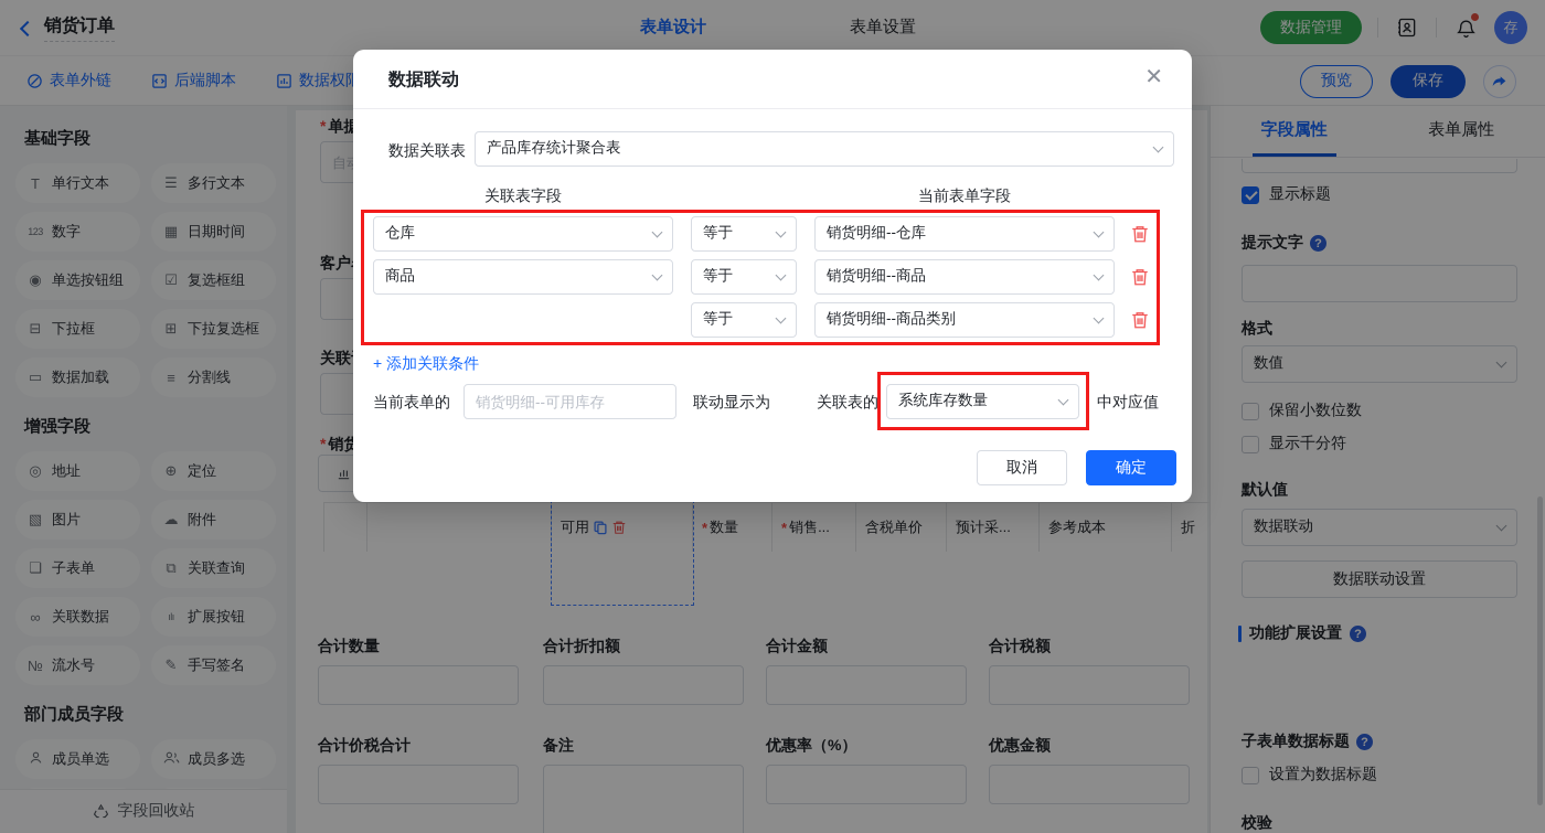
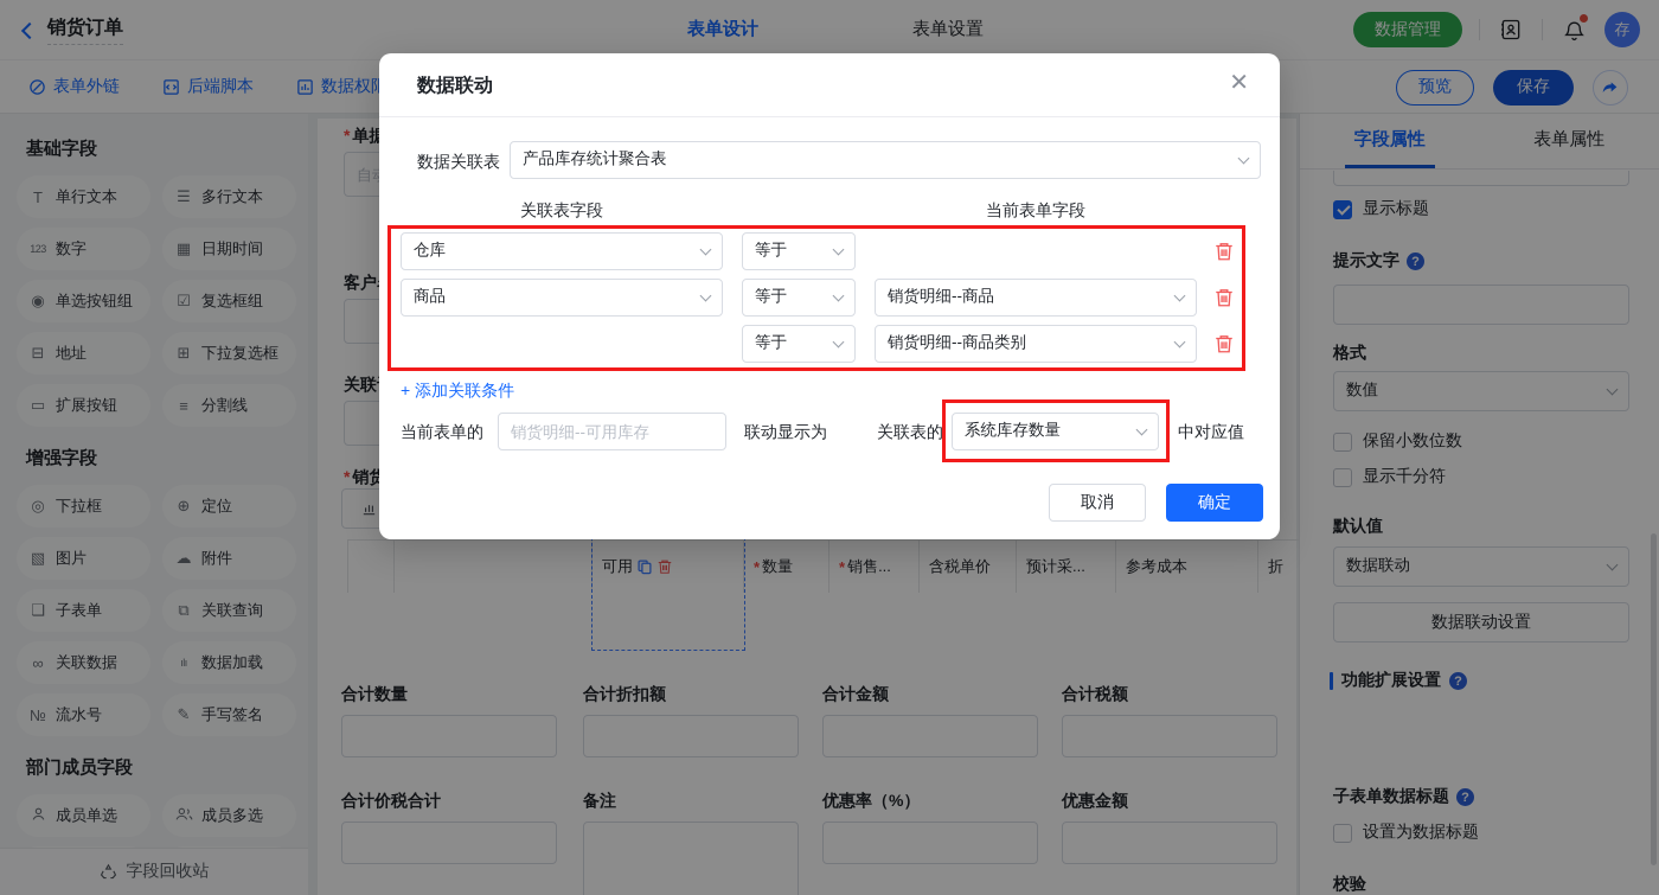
  销货订单
  表单设计
  表单设置
  数据管理
  存
  表单外链
  后端脚本
  数据权
  预览
  保存
  基础字段
  T
  单行文本
  ☰
  多行文本
  123
  数字
  ▦
  日期时间
  ◉
  单选按钮组
  ☑
  复选框组
  ⊟
- 下拉框
+ 地址
  ⊞
  下拉复选框
  ▭
- 数据加载
+ 扩展按钮
  ≡
  分割线
  增强字段
  ◎
- 地址
+ 下拉框
  ⊕
  定位
  ▧
  图片
  ☁
  附件
  ❏
  子表单
  ⧉
  关联查询
  ∞
  关联数据
  ılı
- 扩展按钮
+ 数据加载
  №
  流水号
  ✎
  手写签名
  部门成员字段
  成员单选
  成员多选
  字段回收站
  可用
  *
  数量
  *
  销售...
  含税单价
  预计采...
  参考成本
  折
  合计数量
  合计折扣额
  合计金额
  合计税额
  合计价税合计
  备注
  优惠率（%）
  优惠金额
  字段属性
  表单属性
  显示标题
  提示文字
  格式
  数值
  保留小数位数
  显示千分符
  默认值
  数据联动
  数据联动设置
  功能扩展设置
  子表单数据标题
  设置为数据标题
  校验
  数据联动
  ✕
  数据关联表
  产品库存统计聚合表
  关联表字段
  当前表单字段
  仓库
  等于
- 销货明细--仓库
  商品
  等于
  销货明细--商品
  等于
  销货明细--商品类别
  + 添加关联条件
  当前表单的
  销货明细--可用库存
  联动显示为
  关联表的
  系统库存数量
  中对应值
  取消
  确定
